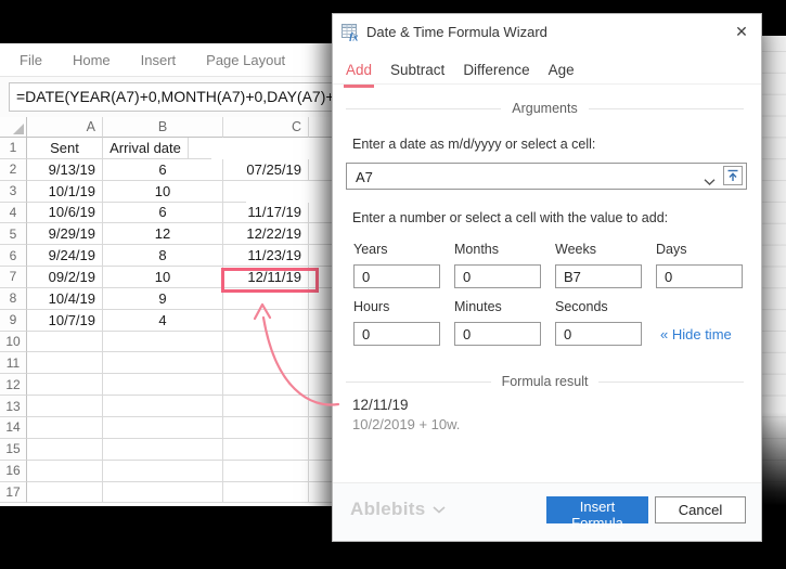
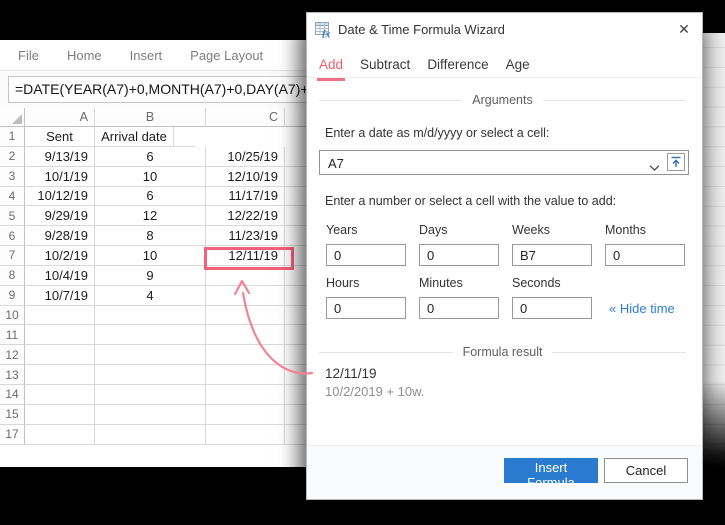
  File
  Home
  Insert
  Page Layout
  =DATE(YEAR(A7)+0,MONTH(A7)+0,DAY(A7)+
  A
  B
  C
  1
  Sent
  Arrival date
  2
  9/13/19
  6
- 07/25/19
+ 10/25/19
  3
  10/1/19
  10
+ 12/10/19
  4
- 10/6/19
+ 10/12/19
  6
  11/17/19
  5
  9/29/19
  12
  12/22/19
  6
- 9/24/19
+ 9/28/19
  8
  11/23/19
  7
- 09/2/19
+ 10/2/19
  10
  12/11/19
  8
  10/4/19
  9
  9
  10/7/19
  4
  10
  11
  12
  13
  14
  15
- 16
  17
  fx
  Date & Time Formula Wizard
  ✕
  Add
  Subtract
  Difference
  Age
  Arguments
  Enter a date as m/d/yyyy or select a cell:
  A7
  Enter a number or select a cell with the value to add:
  Years
  0
- Months
+ Days
  0
  Weeks
  B7
- Days
+ Months
  0
  Hours
  0
  Minutes
  0
  Seconds
  0
  « Hide time
  Formula result
  12/11/19
  10/2/2019 + 10w.
- Ablebits
  Insert Formula
  Cancel
